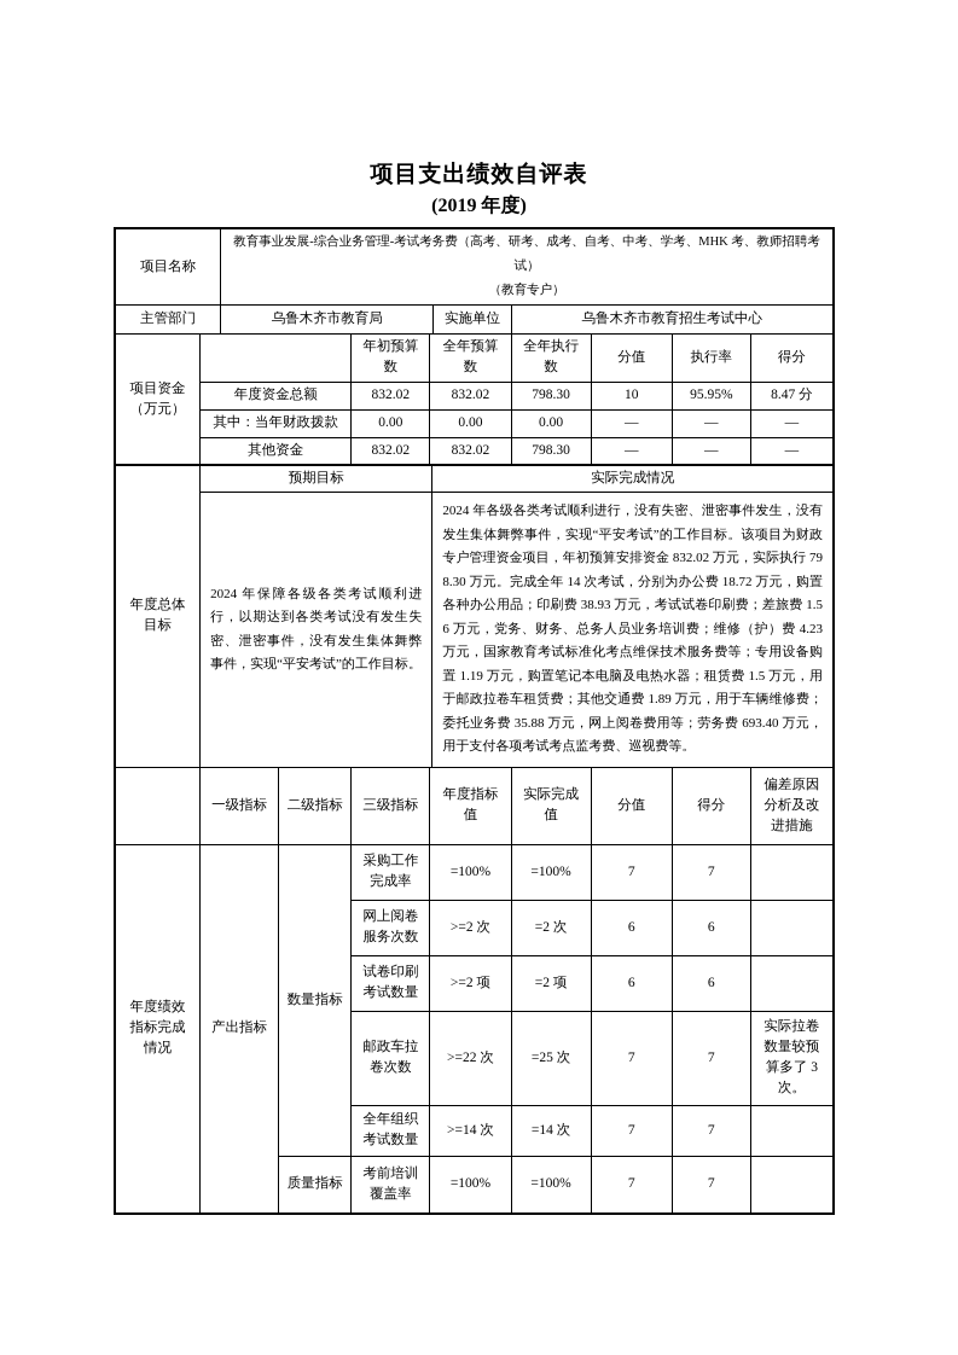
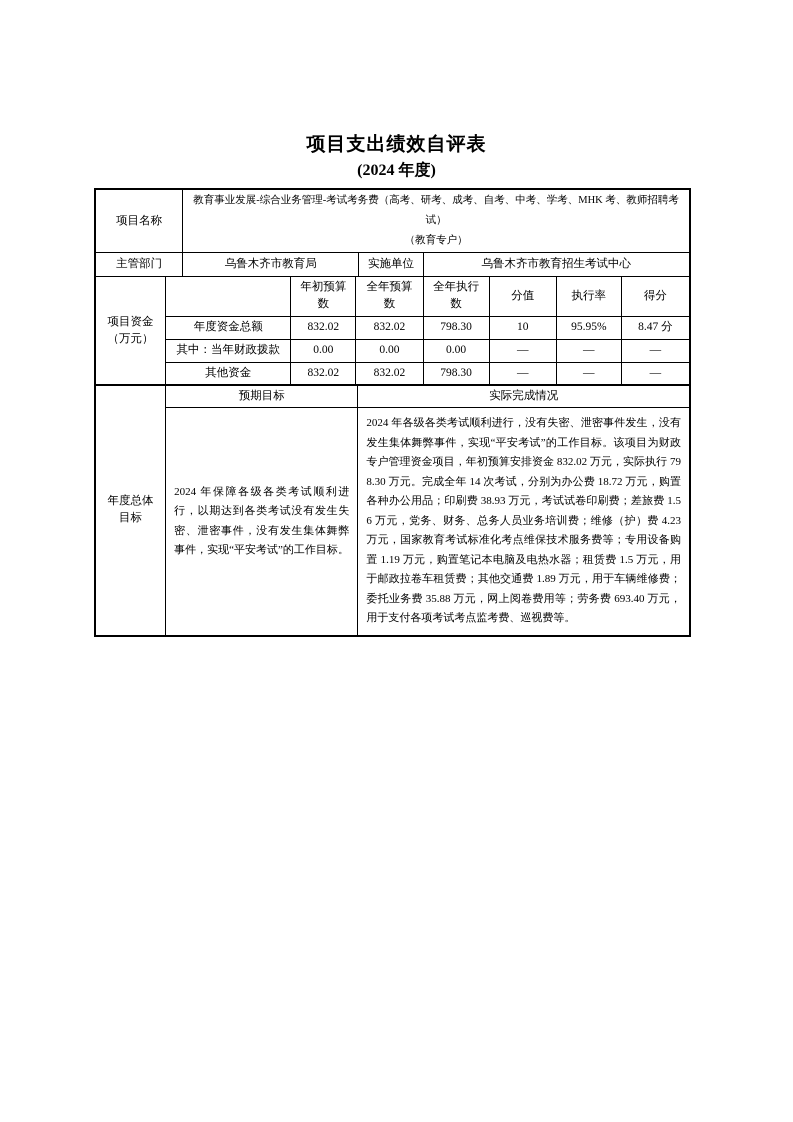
  项目支出绩效自评表
- (2019 年度)
+ (2024 年度)
  项目名称	教育事业发展-综合业务管理-考试考务费（高考、研考、成考、自考、中考、学考、MHK 考、教师招聘考试） （教育专户）
  主管部门	乌鲁木齐市教育局	实施单位	乌鲁木齐市教育招生考试中心
  项目资金 （万元）		年初预算数	全年预算数	全年执行数	分值	执行率	得分
  年度资金总额	832.02	832.02	798.30	10	95.95%	8.47 分
  其中：当年财政拨款	0.00	0.00	0.00	—	—	—
  其他资金	832.02	832.02	798.30	—	—	—
  年度总体目标	预期目标	实际完成情况
  2024 年保障各级各类考试顺利进行，以期达到各类考试没有发生失密、泄密事件，没有发生集体舞弊事件，实现“平安考试”的工作目标。	2024 年各级各类考试顺利进行，没有失密、泄密事件发生，没有发生集体舞弊事件，实现“平安考试”的工作目标。该项目为财政专户管理资金项目，年初预算安排资金 832.02 万元，实际执行 798.30 万元。完成全年 14 次考试，分别为办公费 18.72 万元，购置各种办公用品；印刷费 38.93 万元，考试试卷印刷费；差旅费 1.56 万元，党务、财务、总务人员业务培训费；维修（护）费 4.23 万元，国家教育考试标准化考点维保技术服务费等；专用设备购置 1.19 万元，购置笔记本电脑及电热水器；租赁费 1.5 万元，用于邮政拉卷车租赁费；其他交通费 1.89 万元，用于车辆维修费；委托业务费 35.88 万元，网上阅卷费用等；劳务费 693.40 万元，用于支付各项考试考点监考费、巡视费等。
- 	一级指标	二级指标	三级指标	年度指标值	实际完成值	分值	得分	偏差原因分析及改进措施
- 年度绩效指标完成情况	产出指标	数量指标	采购工作完成率	=100%	=100%	7	7
- 网上阅卷服务次数	>=2 次	=2 次	6	6
- 试卷印刷考试数量	>=2 项	=2 项	6	6
- 邮政车拉卷次数	>=22 次	=25 次	7	7	实际拉卷数量较预算多了 3 次。
- 全年组织考试数量	>=14 次	=14 次	7	7
- 质量指标	考前培训覆盖率	=100%	=100%	7	7
